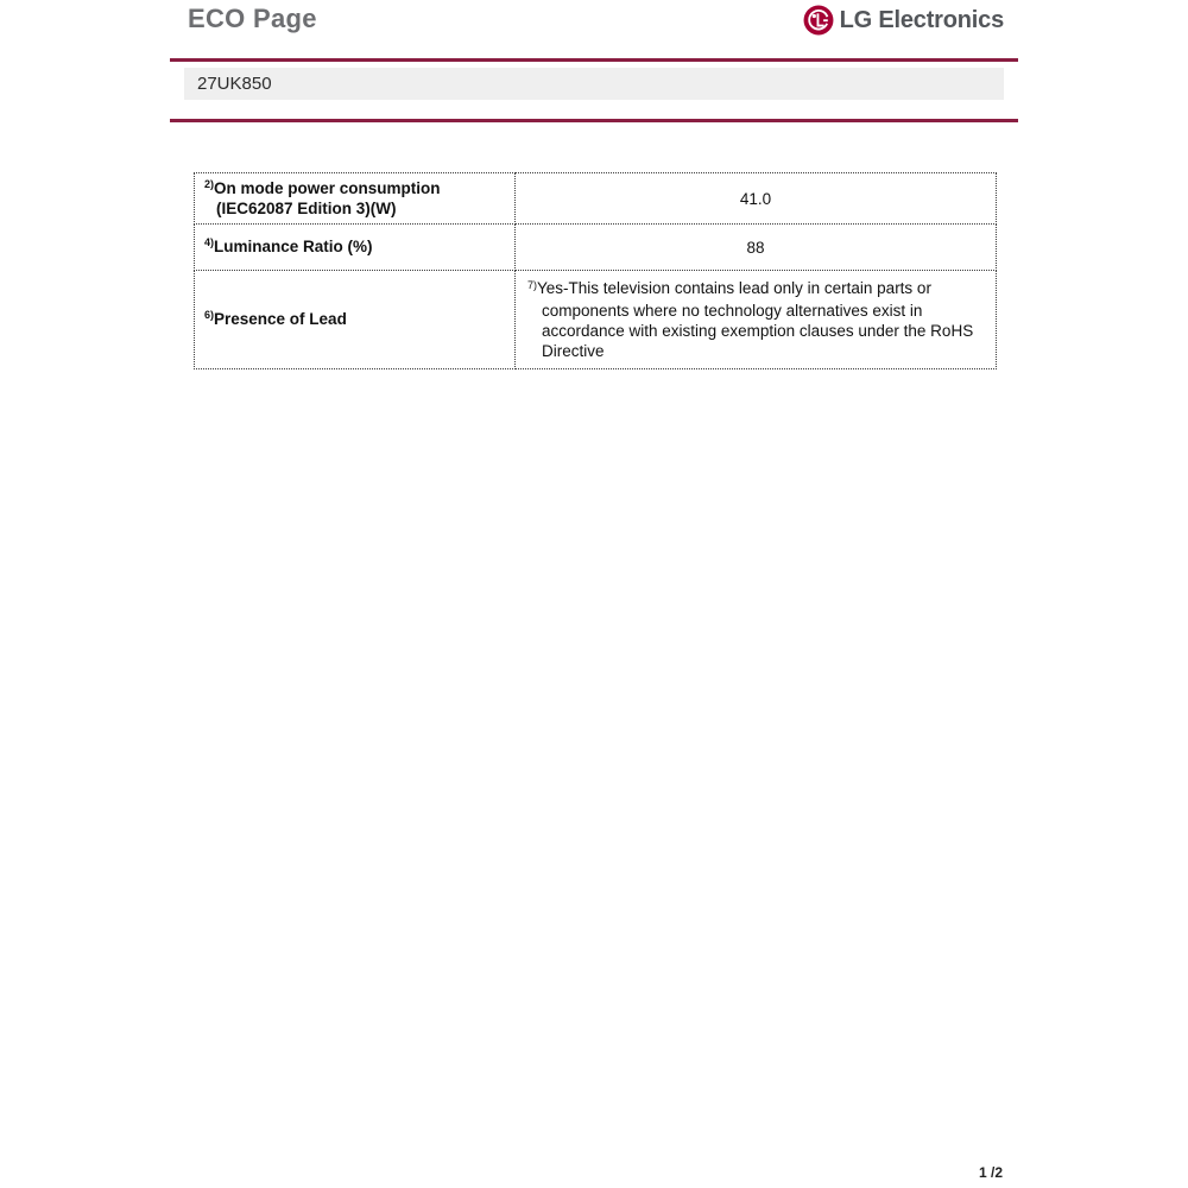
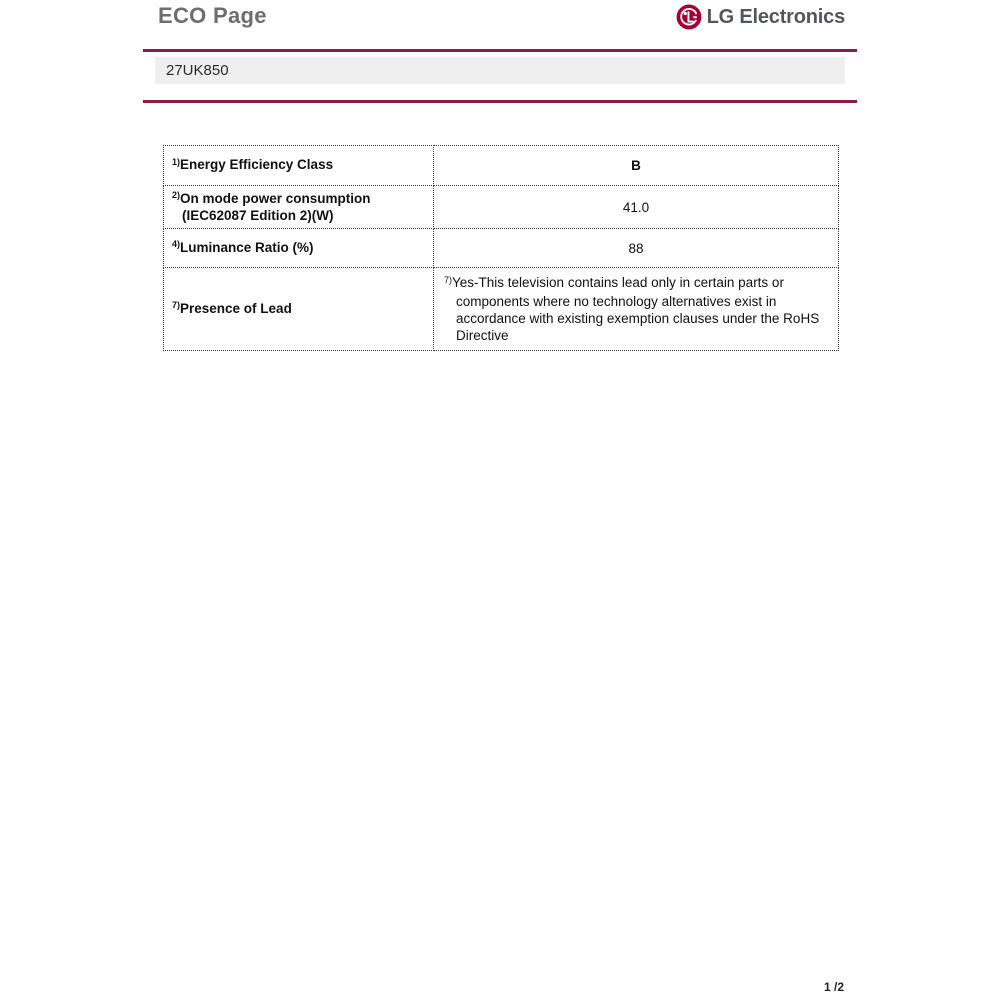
  ECO Page
  LG Electronics
  27UK850
+ 1)Energy Efficiency Class	B
- 2)On mode power consumption (IEC62087 Edition 3)(W)	41.0
+ 2)On mode power consumption (IEC62087 Edition 2)(W)	41.0
  4)Luminance Ratio (%)	88
- 6)Presence of Lead	7)Yes-This television contains lead only in certain parts or components where no technology alternatives exist in accordance with existing exemption clauses under the RoHS Directive
+ 7)Presence of Lead	7)Yes-This television contains lead only in certain parts or components where no technology alternatives exist in accordance with existing exemption clauses under the RoHS Directive
  1 /2
